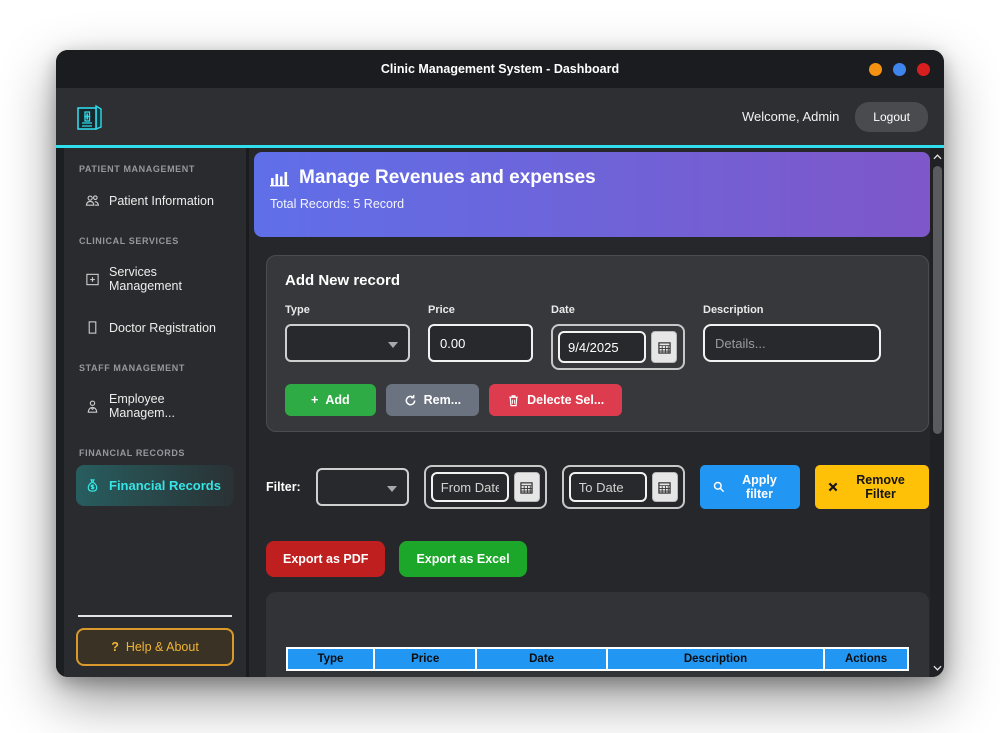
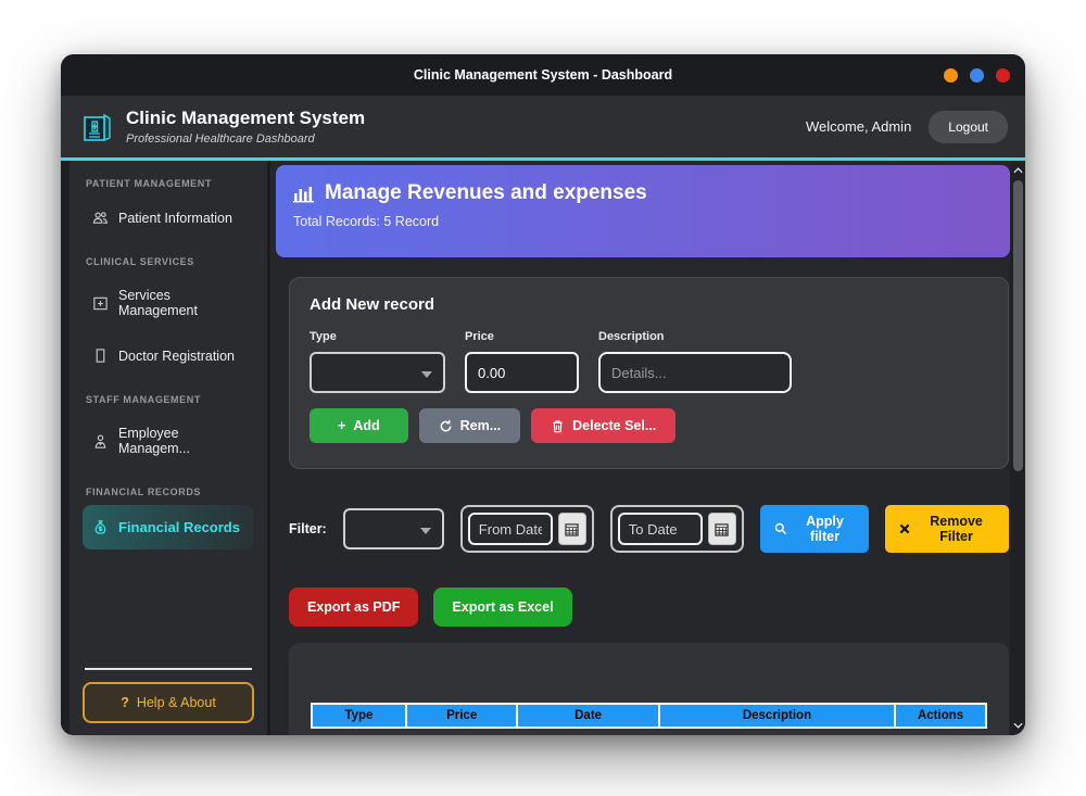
  Clinic Management System - Dashboard
+ Clinic Management System
+ Professional Healthcare Dashboard
  Welcome, Admin
  Logout
  PATIENT MANAGEMENT
  Patient Information
  CLINICAL SERVICES
  Services Management
  Doctor Registration
  STAFF MANAGEMENT
  Employee Managem...
  FINANCIAL RECORDS
  Financial Records
  ?
  Help & About
  Manage Revenues and expenses
  Total Records: 5 Record
  Add New record
  Type
  Price
  0.00
- Date
- 9/4/2025
  Description
  Details...
  +
  Add
  Rem...
  Delecte Sel...
  Filter:
  From Date
  To Date
  Apply filter
  Remove Filter
  Export as PDF
  Export as Excel
  Type	Price	Date	Description	Actions
